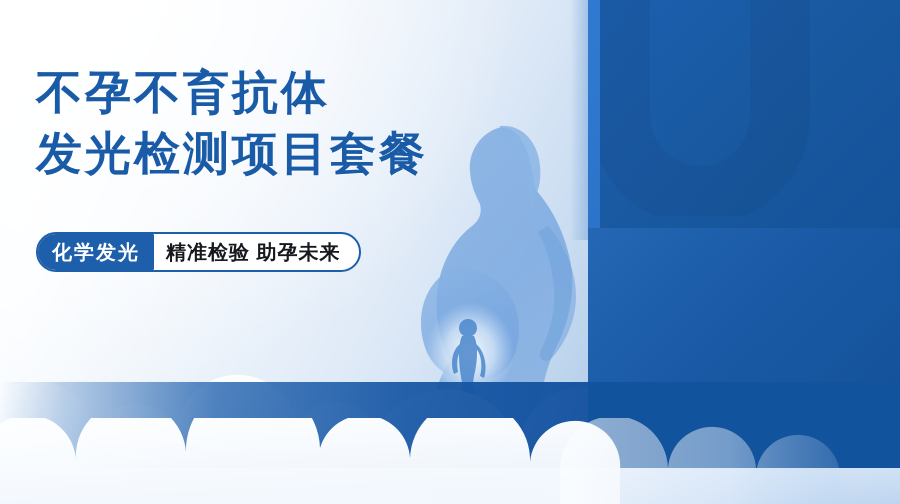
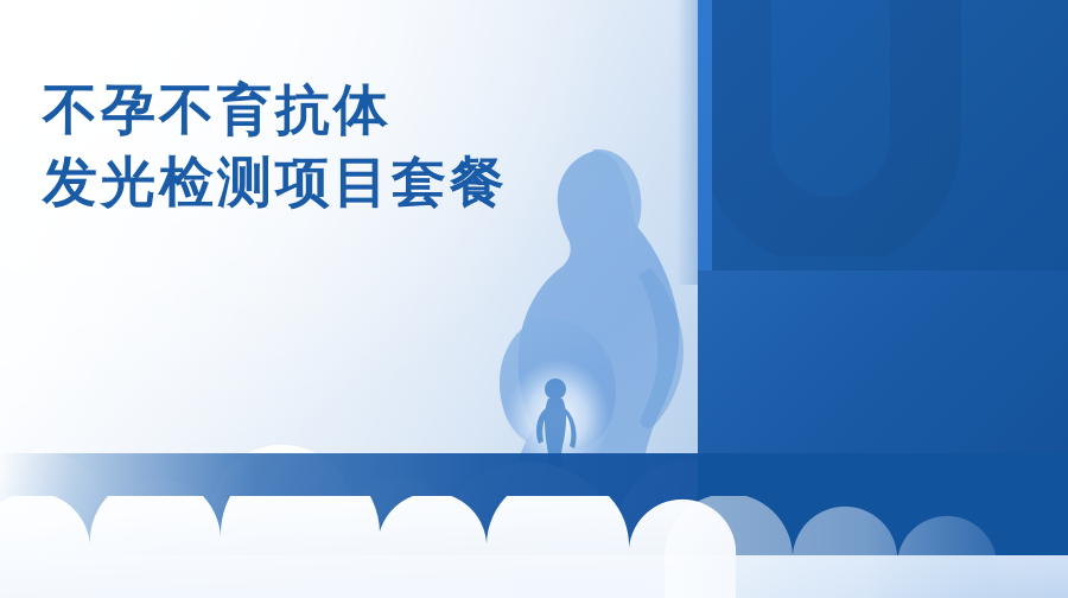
  不孕不育抗体
  发光检测项目套餐
- 化学发光
- 精准检验 助孕未来
